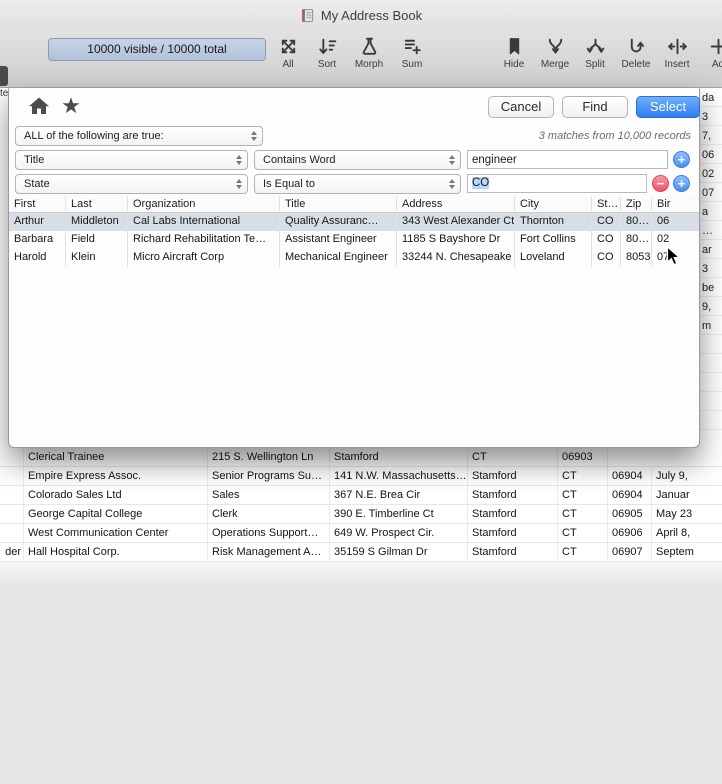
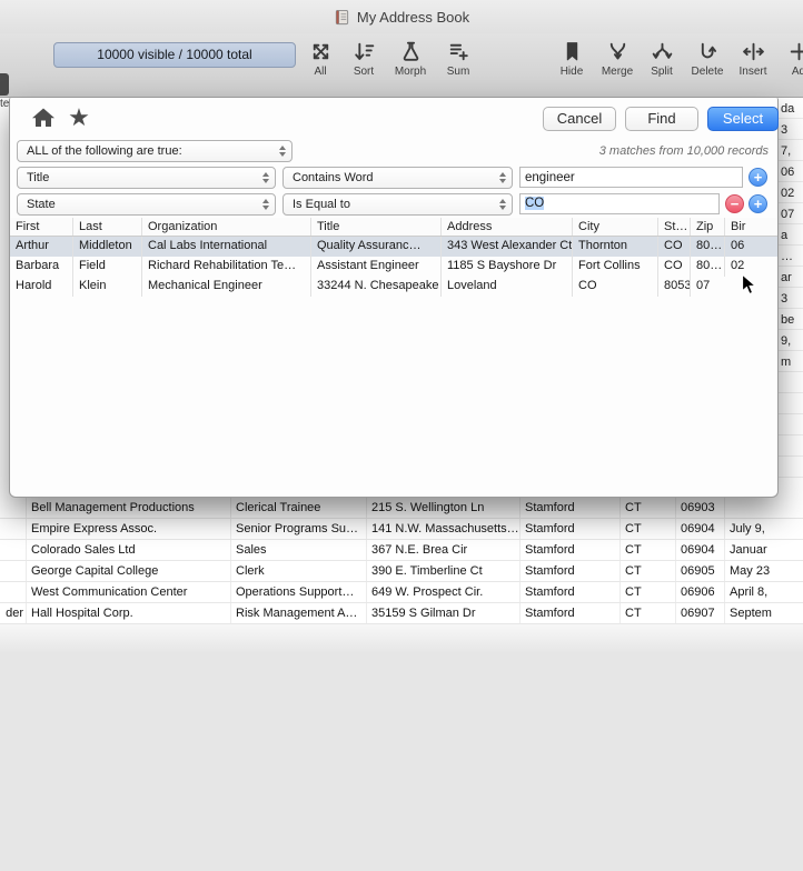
  My Address Book
  te
  10000 visible / 10000 total
  All
  Sort
  Morph
  Sum
  Hide
  Merge
  Split
  Delete
  Insert
  Ad
+ Bell Management Productions
  Clerical Trainee
  215 S. Wellington Ln
  Stamford
  CT
  06903
  Empire Express Assoc.
  Senior Programs Su…
  141 N.W. Massachusetts…
  Stamford
  CT
  06904
  July 9,
  Colorado Sales Ltd
  Sales
  367 N.E. Brea Cir
  Stamford
  CT
  06904
  Januar
  George Capital College
  Clerk
  390 E. Timberline Ct
  Stamford
  CT
  06905
  May 23
  West Communication Center
  Operations Support…
  649 W. Prospect Cir.
  Stamford
  CT
  06906
  April 8,
  der
  Hall Hospital Corp.
  Risk Management A…
  35159 S Gilman Dr
  Stamford
  CT
  06907
  Septem
  da
  3
  7,
  06
  02
  07
  a
  …
  ar
  3
  be
  9,
  m
  ★
  Cancel
  Find
  Select
  ALL of the following are true:
  3 matches from 10,000 records
  Title
  Contains Word
  engineer
  +
  State
  Is Equal to
  CO
  −
  +
  First
  Last
  Organization
  Title
  Address
  City
  St…
  Zip
  Bir
  Arthur
  Middleton
  Cal Labs International
  Quality Assuranc…
  343 West Alexander Ct
  Thornton
  CO
  80…
  06
  Barbara
  Field
  Richard Rehabilitation Te…
  Assistant Engineer
  1185 S Bayshore Dr
  Fort Collins
  CO
  80…
  02
  Harold
  Klein
- Micro Aircraft Corp
  Mechanical Engineer
  33244 N. Chesapeake
  Loveland
  CO
  8053
  07
